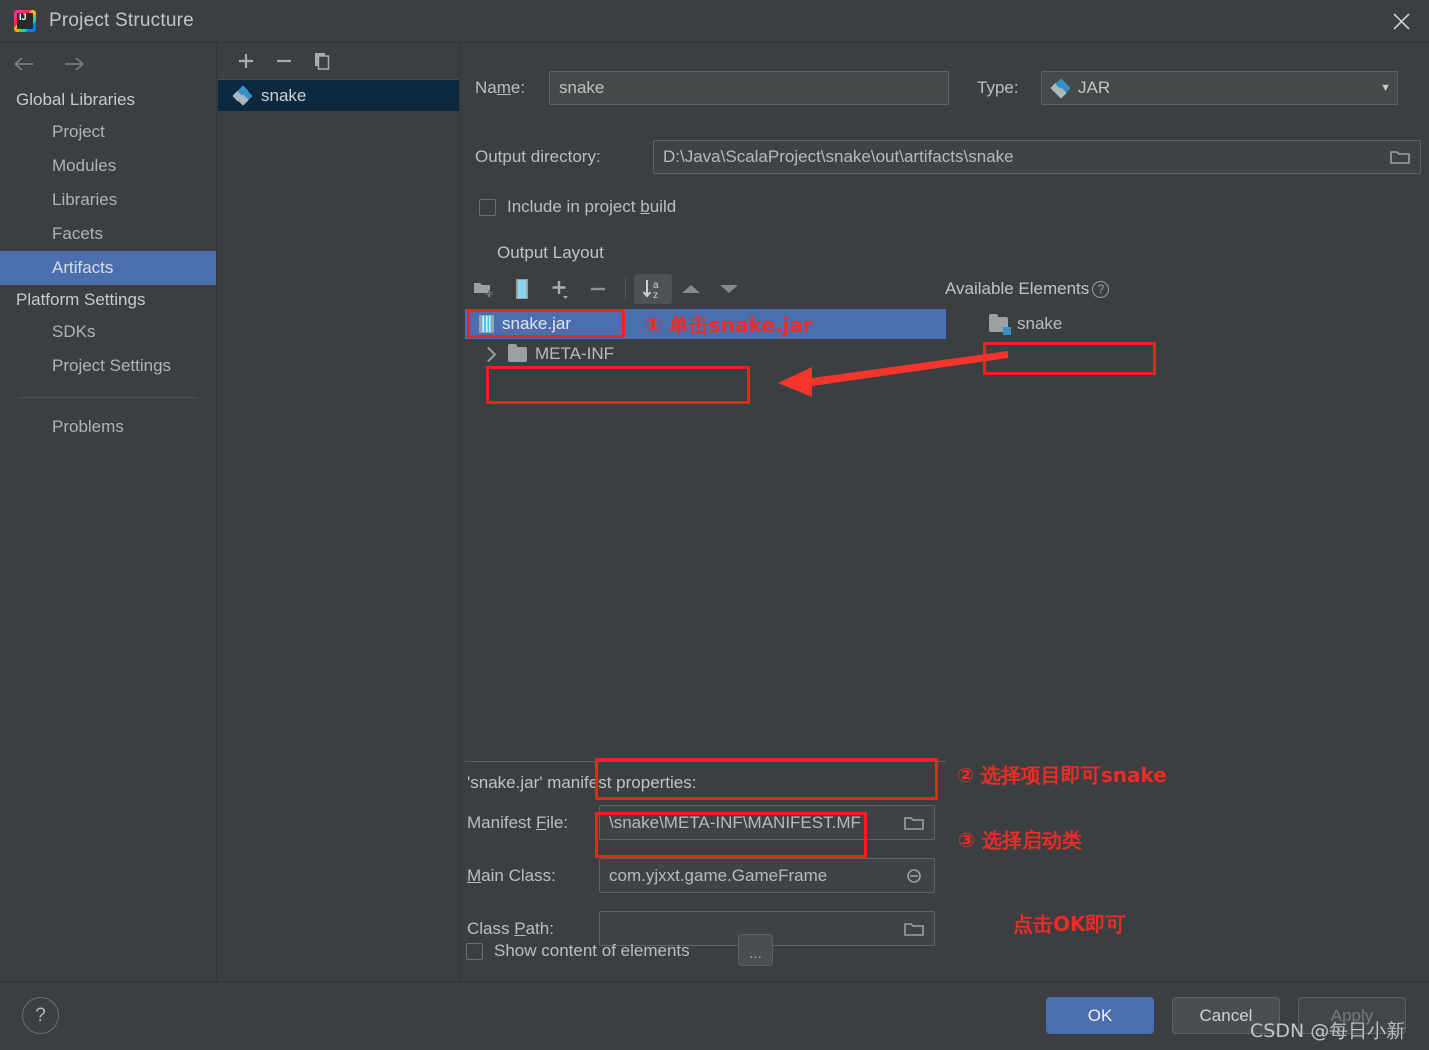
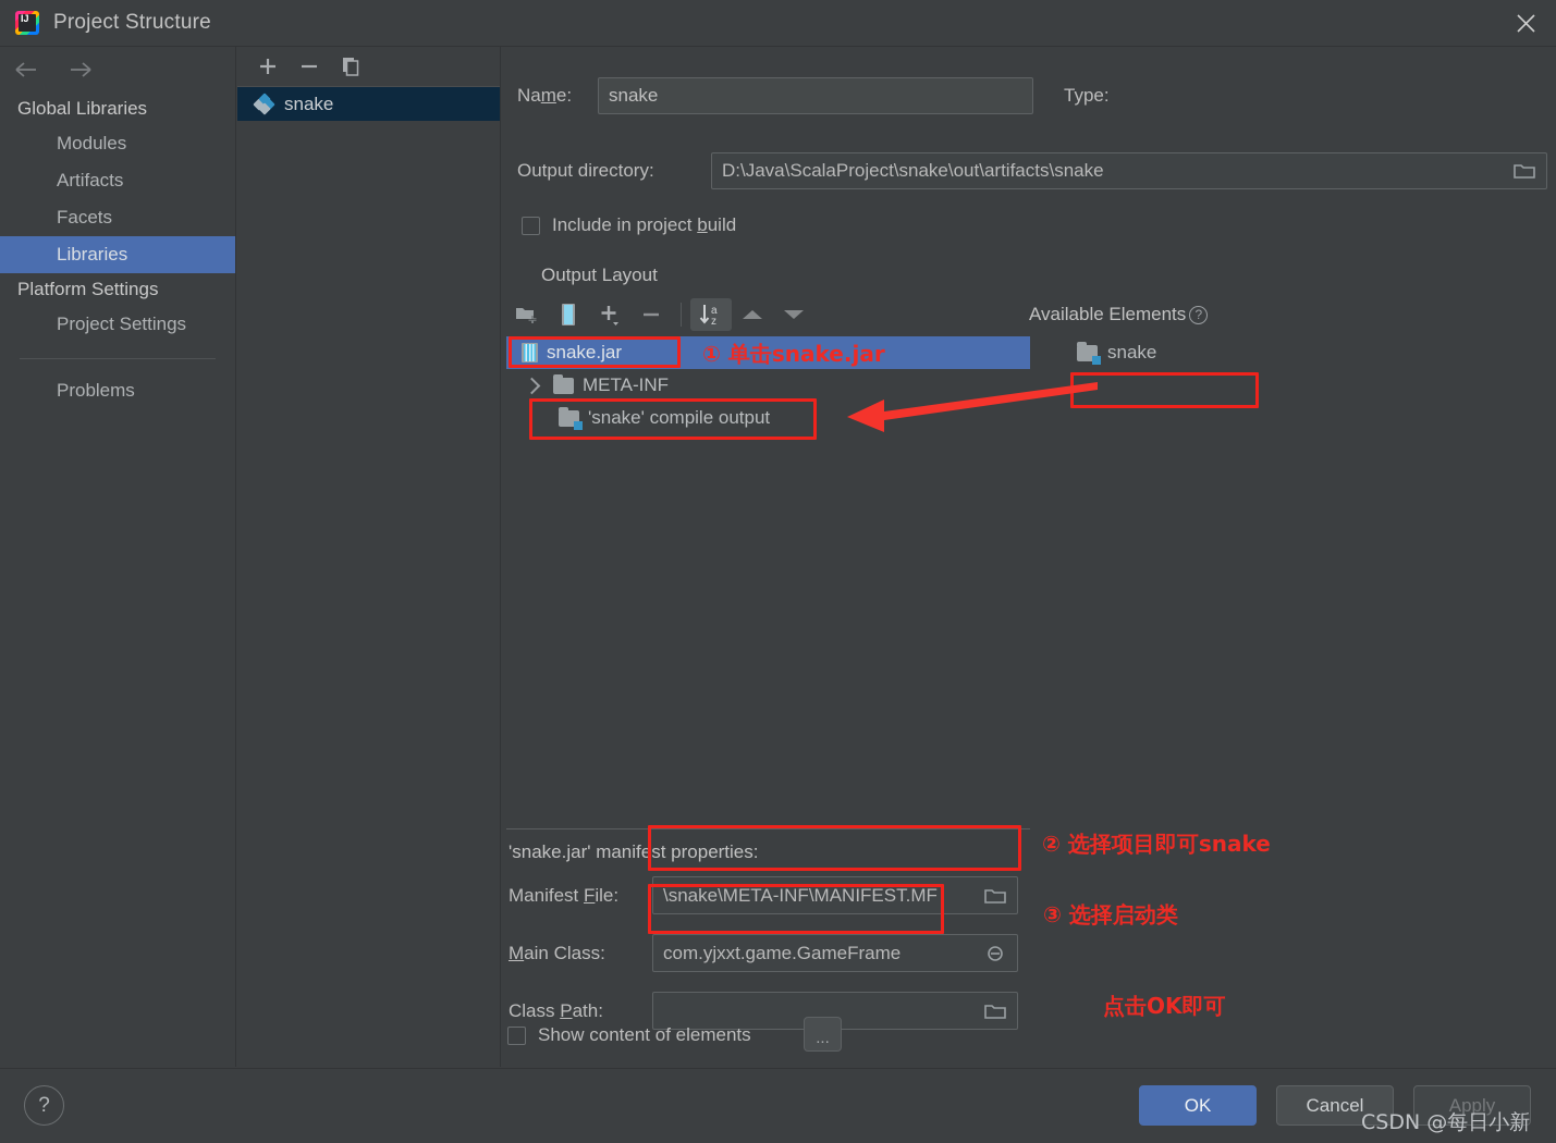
  IJ
  Project Structure
  Global Libraries
- Project
  Modules
- Libraries
+ Artifacts
  Facets
- Artifacts
+ Libraries
  Platform Settings
- SDKs
  Project Settings
  Problems
  snake
  Name:
  snake
  Type:
- JAR
- ▼
  Output directory:
  D:\Java\ScalaProject\snake\out\artifacts\snake
  Include in project build
  Output Layout
  a
  z
  Available Elements
  ?
  snake.jar
  META-INF
+ 'snake' compile output
  snake
  'snake.jar' manifest properties:
  Manifest File:
  \snake\META-INF\MANIFEST.MF
  Main Class:
  com.yjxxt.game.GameFrame
  Class Path:
  Show content of elements
  ...
  ?
  OK
  Cancel
  Apply
  ① 单击snake.jar
  ② 选择项目即可snake
  ③ 选择启动类
  点击OK即可
  CSDN @每日小新
